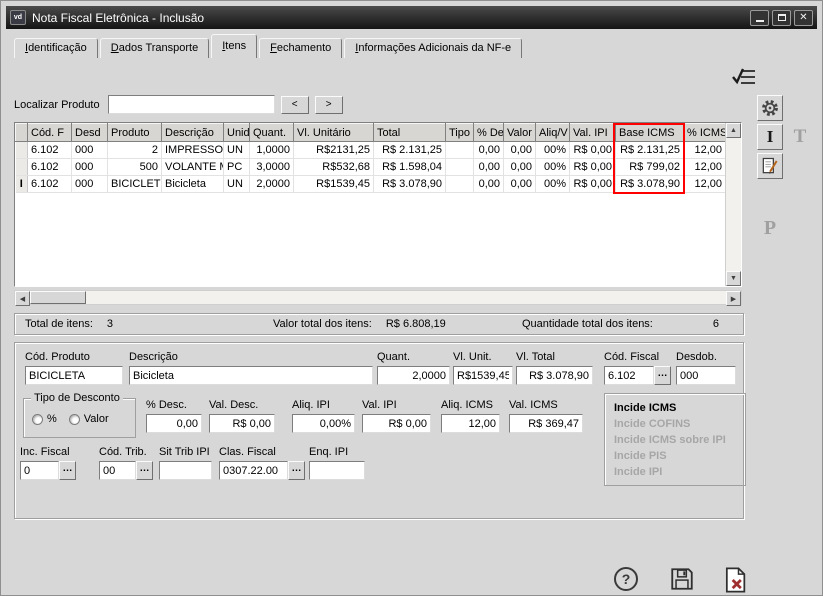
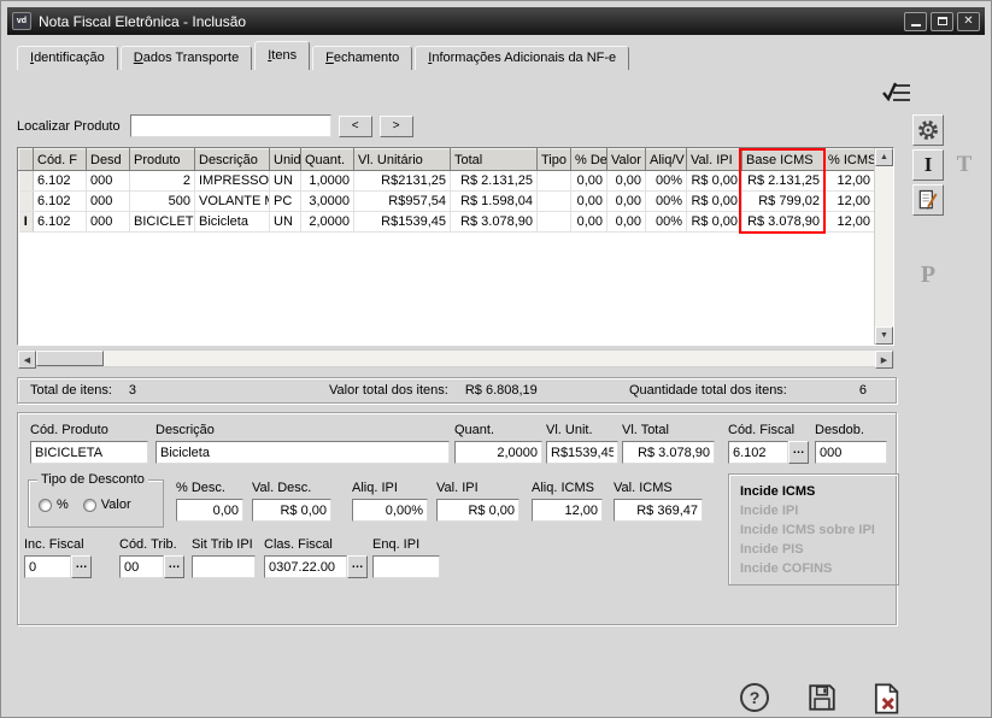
  Nota Fiscal Eletrônica - Inclusão
  ✕
  Identificação
  Dados Transporte
  Itens
  Fechamento
  Informações Adicionais da NF-e
  Localizar Produto
  <
  >
  	Cód. F	Desd	Produto	Descrição	Unid	Quant.	Vl. Unitário	Total	Tipo	% De	Valor	Aliq/V	Val. IPI	Base ICMS	% ICMS
  	6.102	000	2	IMPRESSO	UN	1,0000	R$2131,25	R$ 2.131,25		0,00	0,00	00%	R$ 0,00	R$ 2.131,25	12,00
- 	6.102	000	500	VOLANTE	PC	3,0000	R$532,68	R$ 1.598,04		0,00	0,00	00%	R$ 0,00	R$ 799,02	12,00
+ 	6.102	000	500	VOLANTE	PC	3,0000	R$957,54	R$ 1.598,04		0,00	0,00	00%	R$ 0,00	R$ 799,02	12,00
  I	6.102	000	BICICLET	Bicicleta	UN	2,0000	R$1539,45	R$ 3.078,90		0,00	0,00	00%	R$ 0,00	R$ 3.078,90	12,00
  Total de itens:
  3
  Valor total dos itens:
  R$ 6.808,19
  Quantidade total dos itens:
  6
  Cód. Produto
  BICICLETA
  Descrição
  Bicicleta
  Quant.
  2,0000
  Vl. Unit.
  R$1539,45
  Vl. Total
  R$ 3.078,90
  Cód. Fiscal
  6.102
  …
  Desdob.
  000
  Tipo de Desconto
  %
  Valor
  % Desc.
  0,00
  Val. Desc.
  R$ 0,00
  Aliq. IPI
  0,00%
  Val. IPI
  R$ 0,00
  Aliq. ICMS
  12,00
  Val. ICMS
  R$ 369,47
  Incide ICMS
- Incide COFINS
+ Incide IPI
  Incide ICMS sobre IPI
  Incide PIS
- Incide IPI
+ Incide COFINS
  Inc. Fiscal
  0
  …
  Cód. Trib.
  00
  …
  Sit Trib IPI
  Clas. Fiscal
  0307.22.00
  …
  Enq. IPI
  I
  T
  P
  ?
